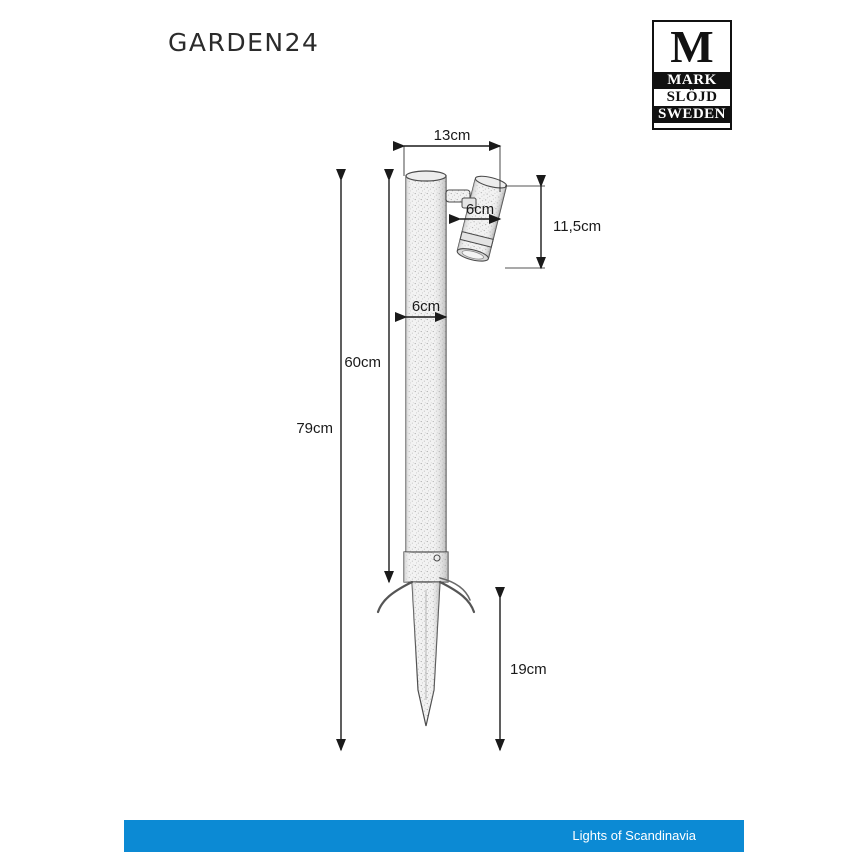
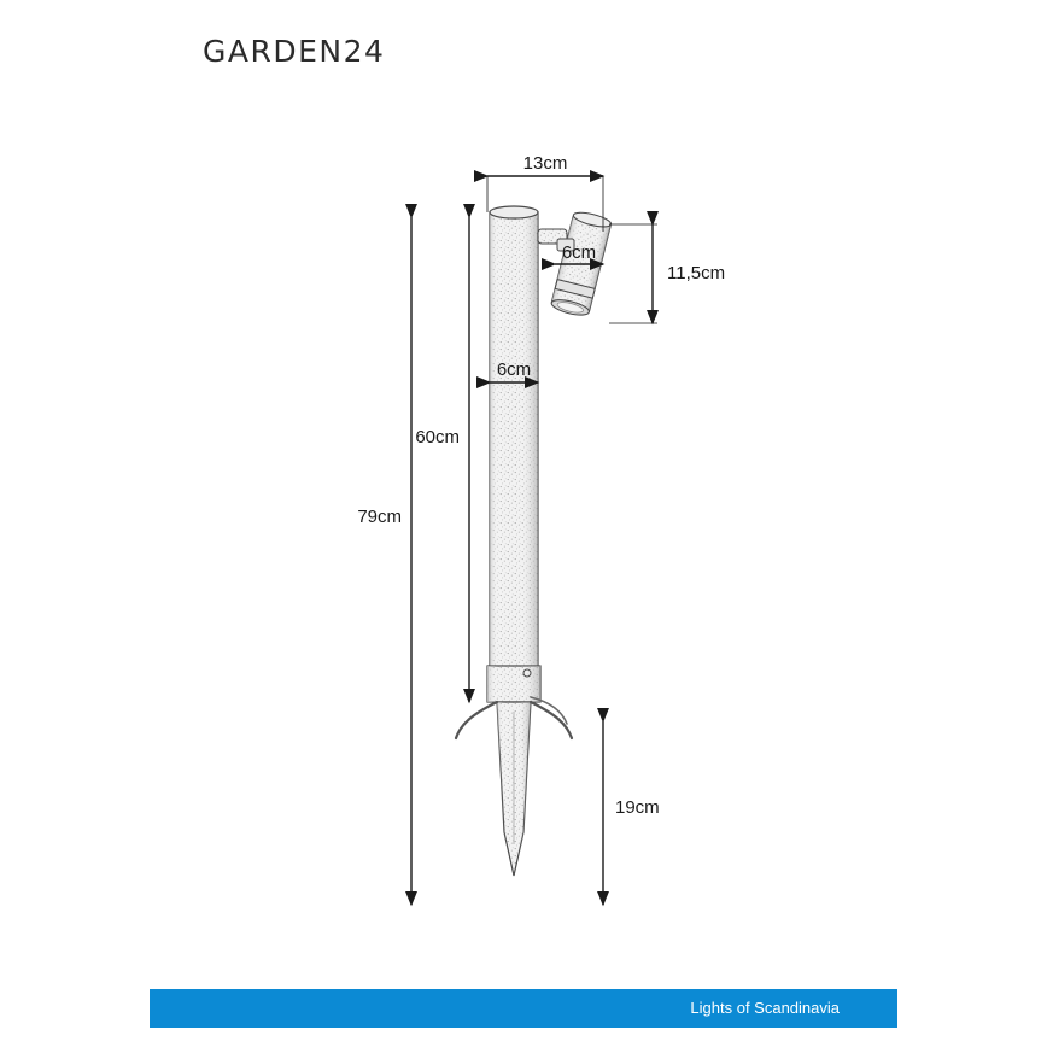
  GARDEN24
- M
- MARK
- SLÖJD
- SWEDEN
  13cm
  6cm
  11,5cm
  6cm
  60cm
  79cm
  19cm
  Lights of Scandinavia
